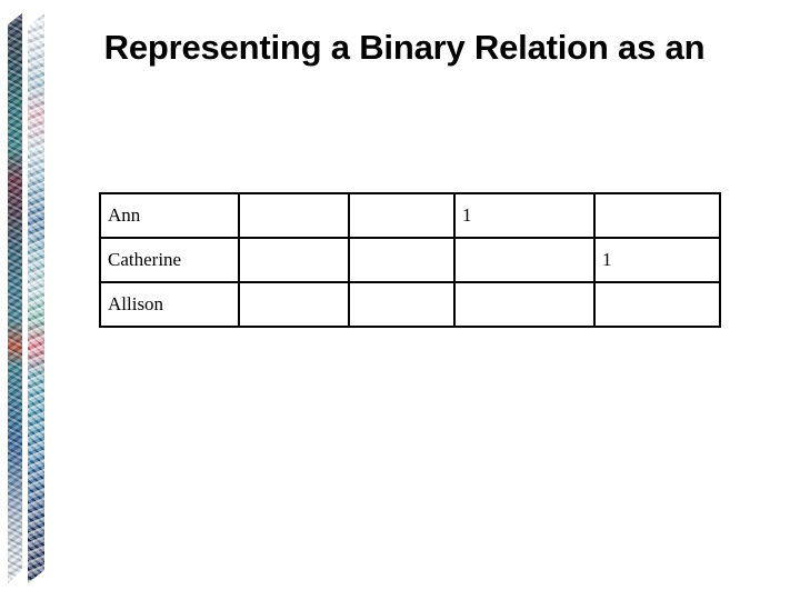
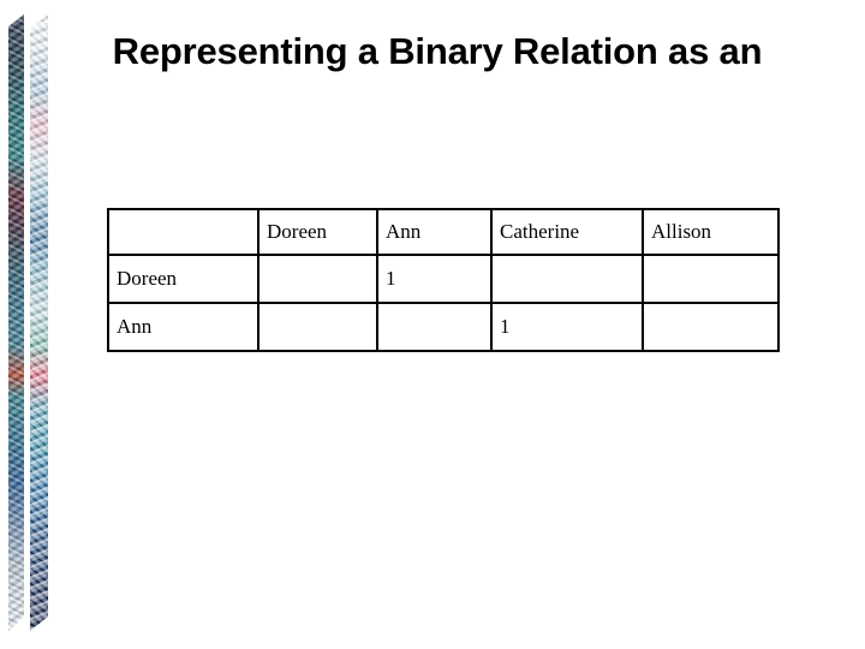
  Representing a Binary Relation as an
+ 	Doreen	Ann	Catherine	Allison
+ Doreen		1
  Ann			1
- Catherine				1
- Allison
